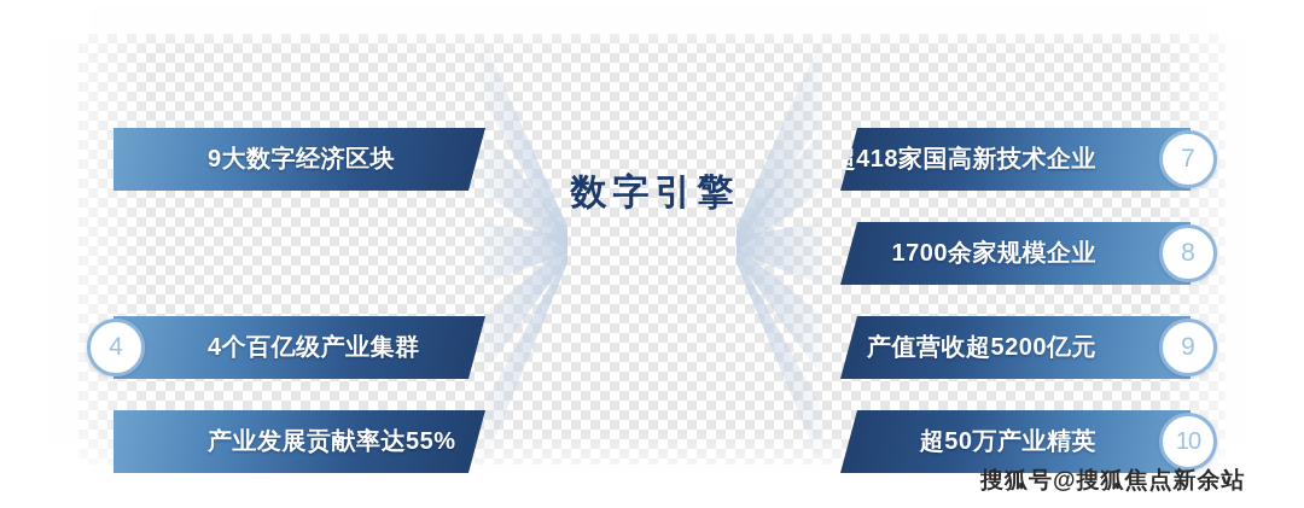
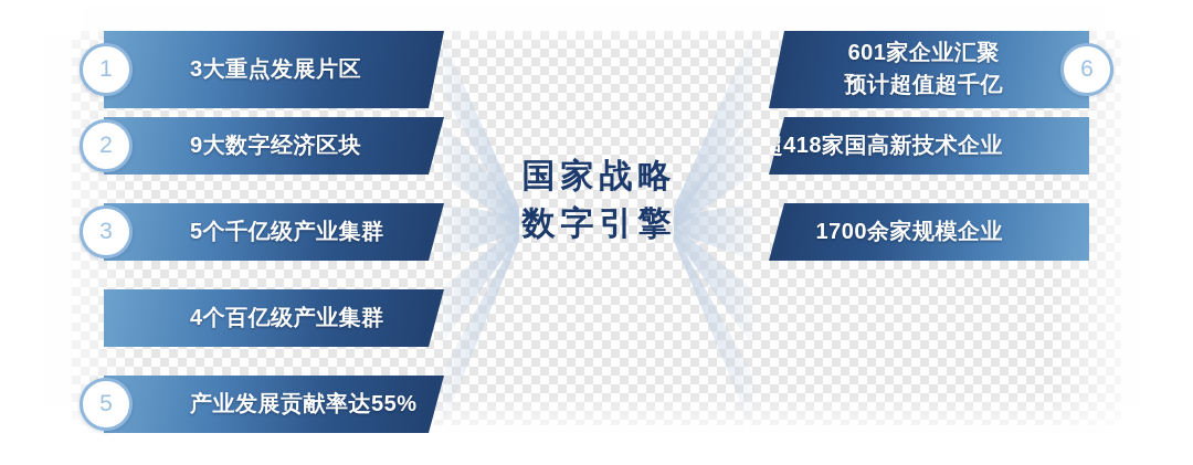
+ 国家战略
  数字引擎
+ 3大重点发展片区
+ 1
  9大数字经济区块
+ 2
+ 5个千亿级产业集群
+ 3
  4个百亿级产业集群
- 4
  产业发展贡献率达55%
+ 5
+ 601家企业汇聚
+ 预计超值超千亿
+ 6
  418家国高新技术企业
- 7
  1700余家规模企业
- 8
- 产值营收超5200亿元
- 9
- 超50万产业精英
- 10
- 搜狐号@搜狐焦点新余站
